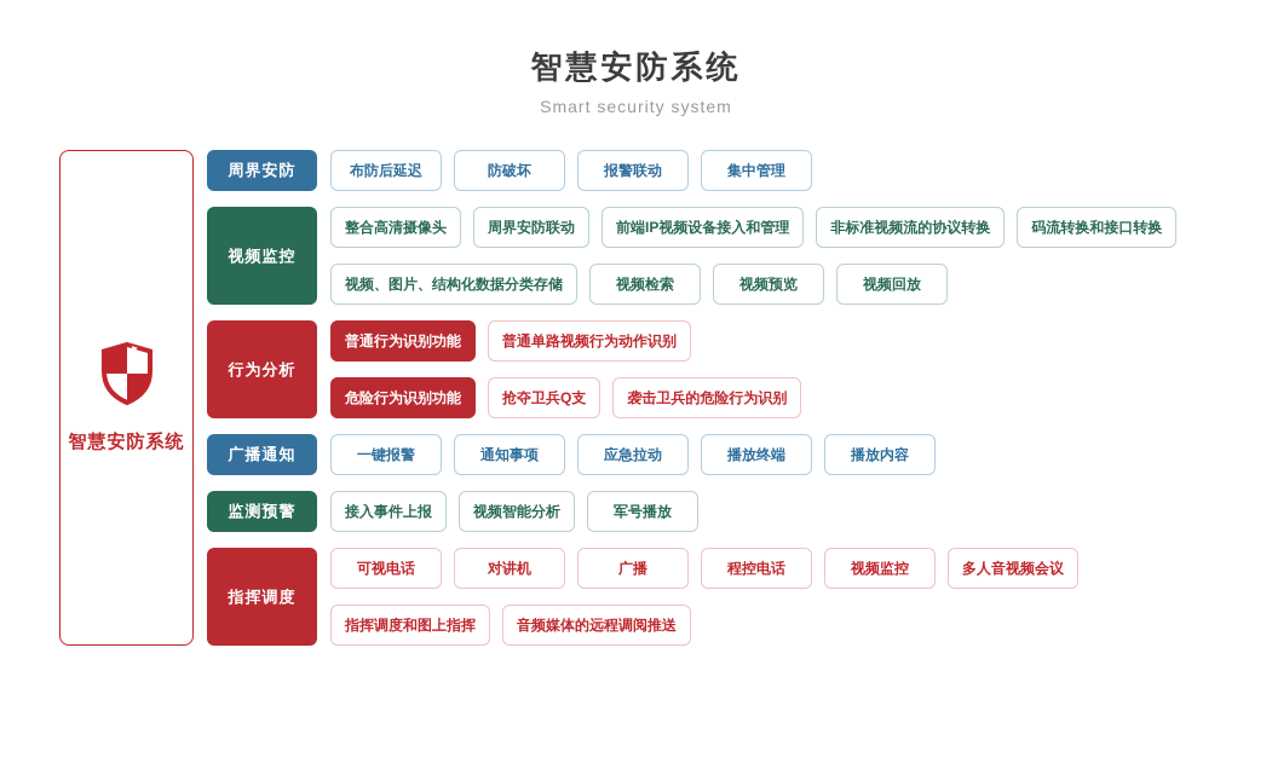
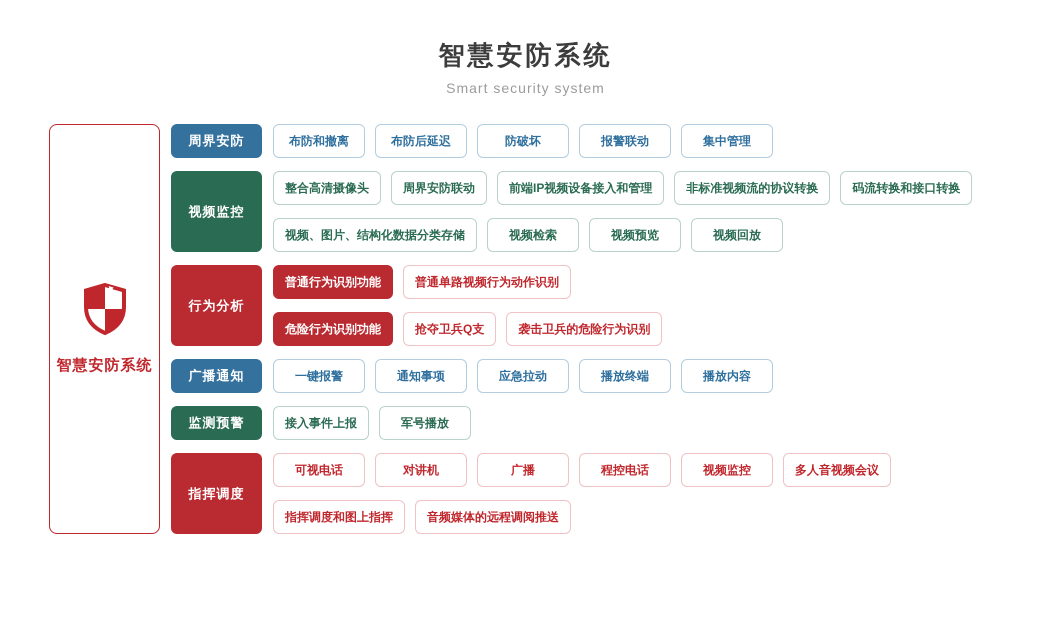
  智慧安防系统
  Smart security system
  智慧安防系统
  周界安防
+ 布防和撤离
  布防后延迟
  防破坏
  报警联动
  集中管理
  视频监控
  整合高清摄像头
  周界安防联动
  前端IP视频设备接入和管理
  非标准视频流的协议转换
  码流转换和接口转换
  视频、图片、结构化数据分类存储
  视频检索
  视频预览
  视频回放
  行为分析
  普通行为识别功能
  普通单路视频行为动作识别
  危险行为识别功能
  抢夺卫兵Q支
  袭击卫兵的危险行为识别
  广播通知
  一键报警
  通知事项
  应急拉动
  播放终端
  播放内容
  监测预警
  接入事件上报
- 视频智能分析
  军号播放
  指挥调度
  可视电话
  对讲机
  广播
  程控电话
  视频监控
  多人音视频会议
  指挥调度和图上指挥
  音频媒体的远程调阅推送
